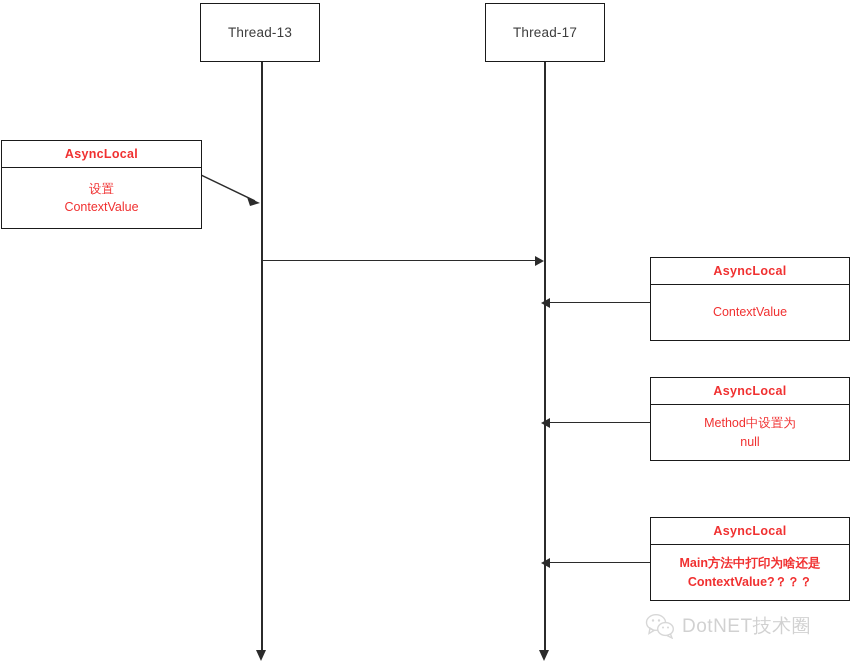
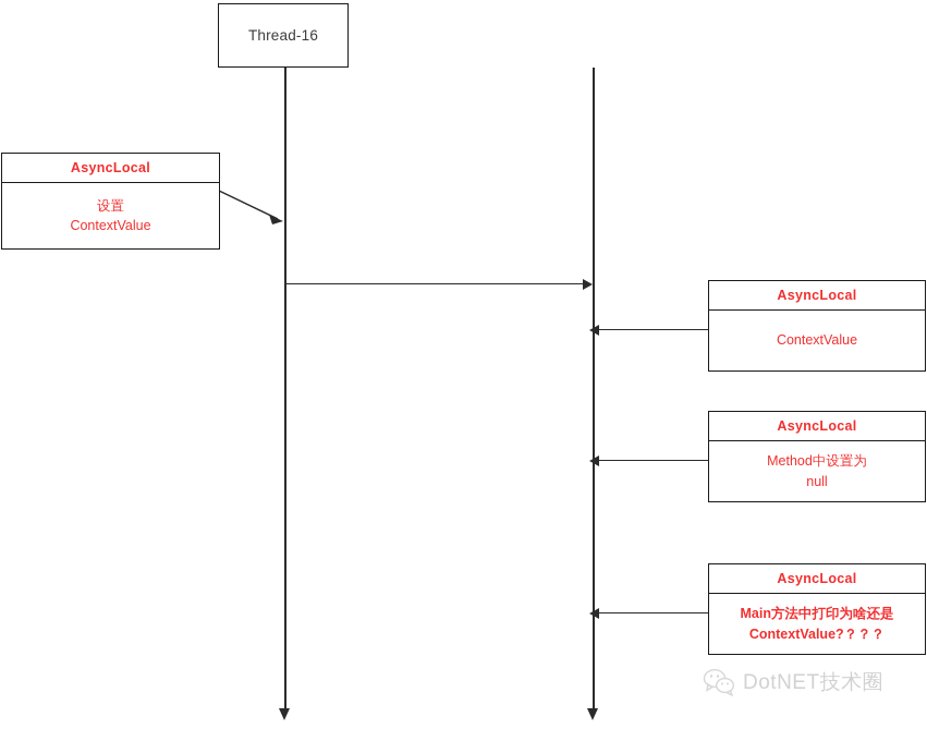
- Thread-13
+ Thread-16
- Thread-17
  AsyncLocal
  设置
  ContextValue
  AsyncLocal
  ContextValue
  AsyncLocal
  Method中设置为
  null
  AsyncLocal
  Main方法中打印为啥还是
  ContextValue?？？？
  DotNET技术圈
